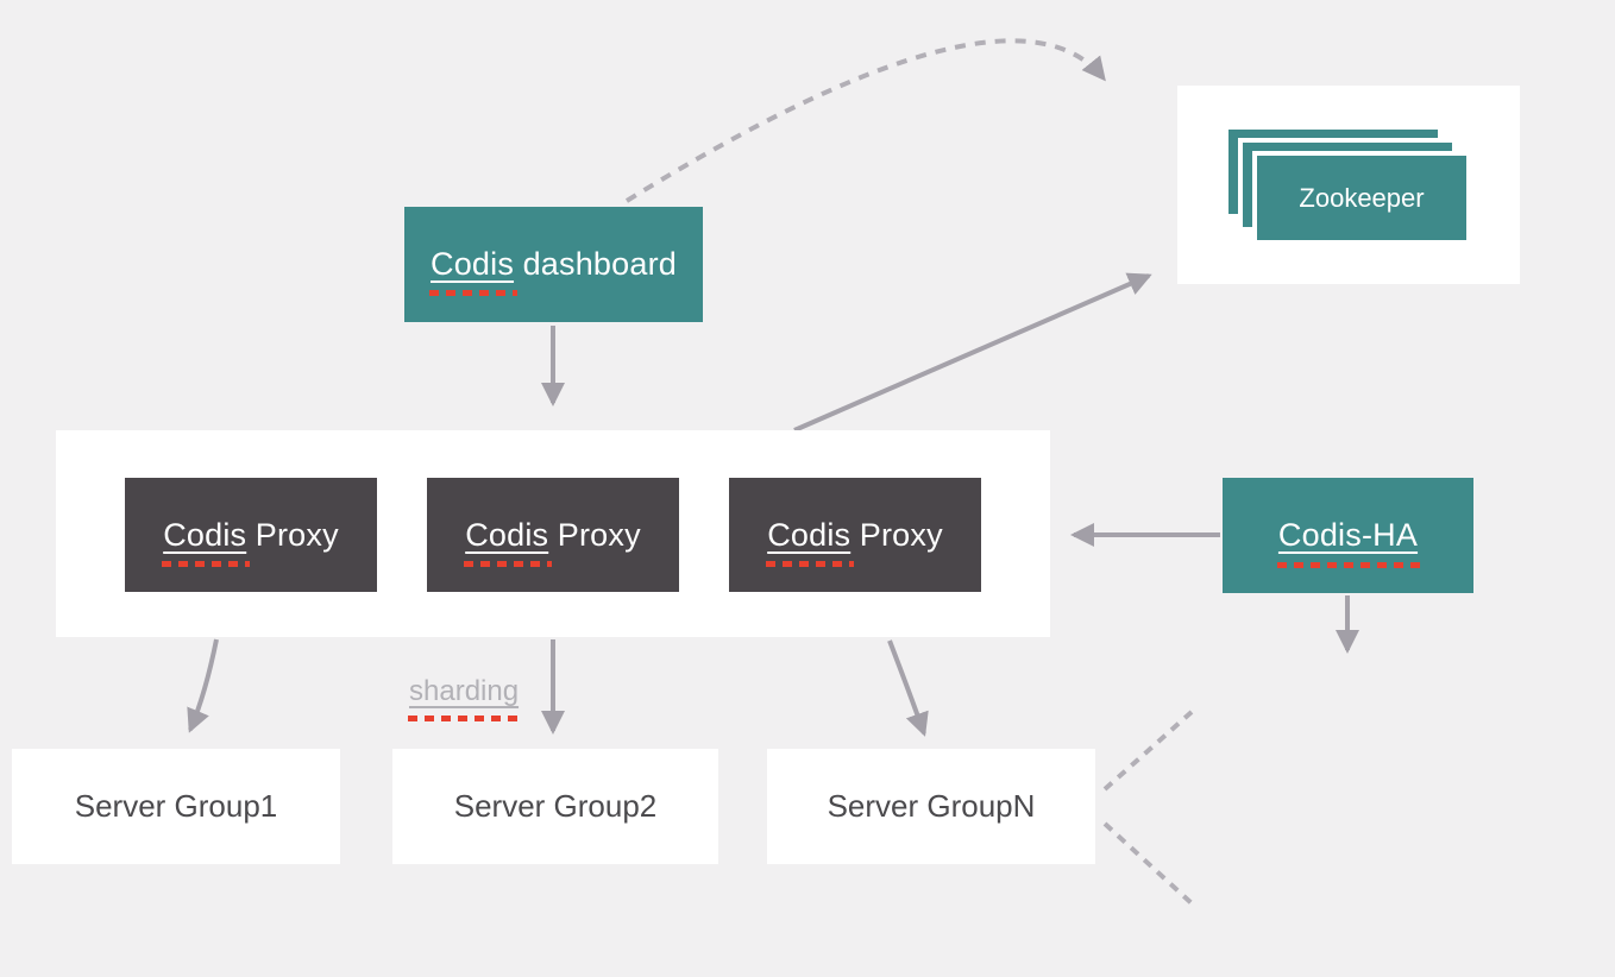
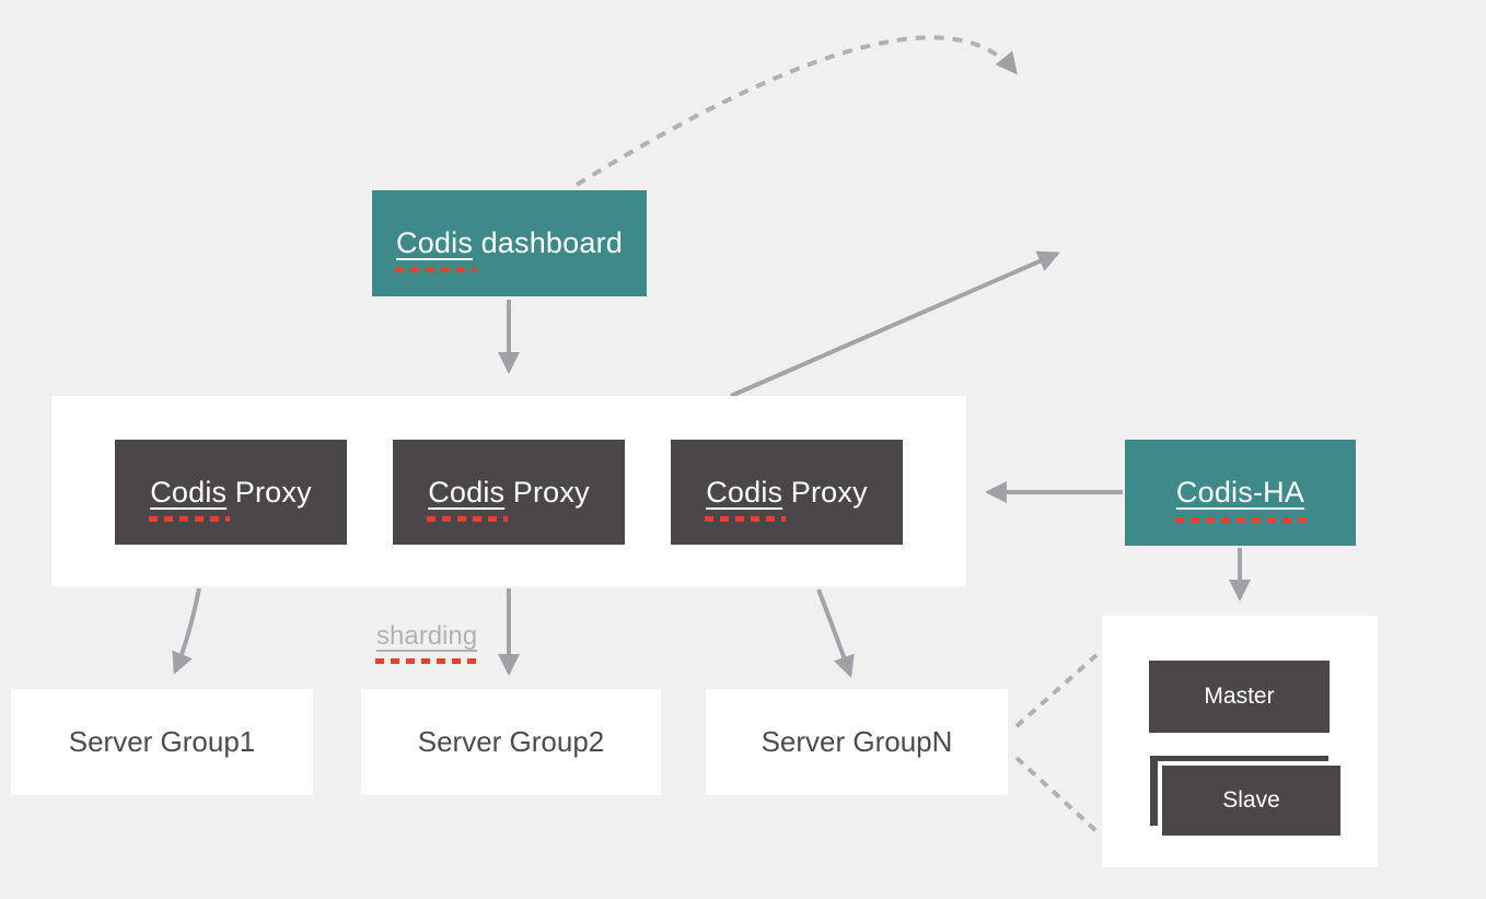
- Zookeeper
  Codis dashboard
  Codis Proxy
  Codis Proxy
  Codis Proxy
  Codis-HA
  sharding
  Server Group1
  Server Group2
  Server GroupN
+ Master
+ Slave
